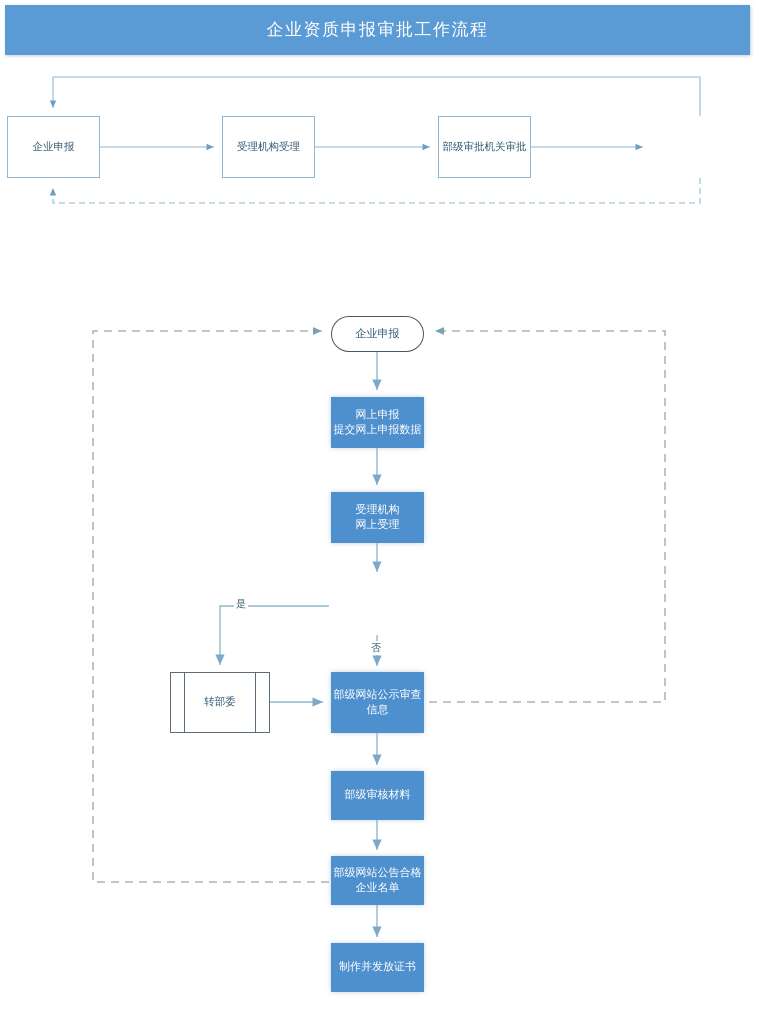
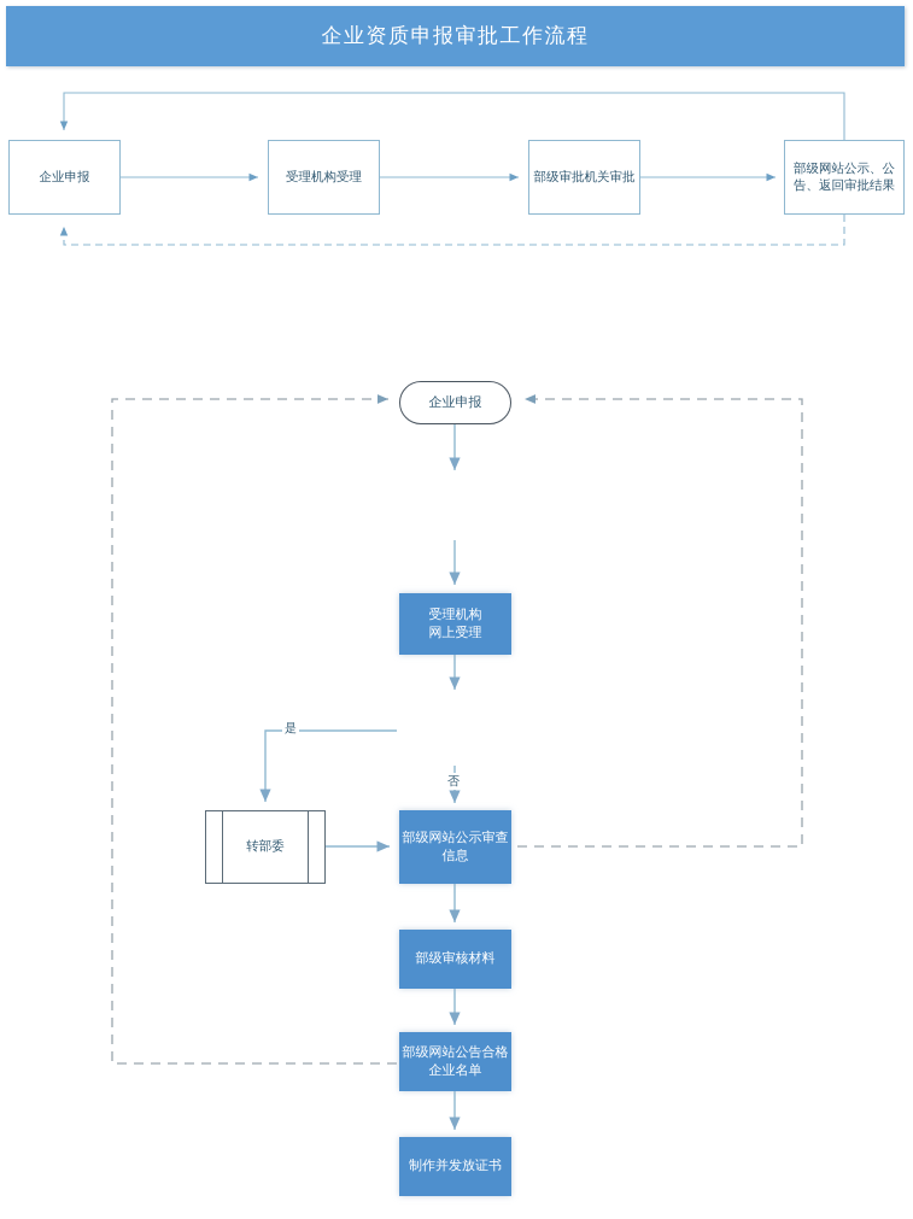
  企业资质申报审批工作流程
  企业申报
  受理机构受理
  部级审批机关审批
+ 部级网站公示、公
+ 告、返回审批结果
  企业申报
- 网上申报
- 提交网上申报数据
  受理机构
  网上受理
  转部委
  部级网站公示审查
  信息
  部级审核材料
  部级网站公告合格
  企业名单
  制作并发放证书
  是
  否
